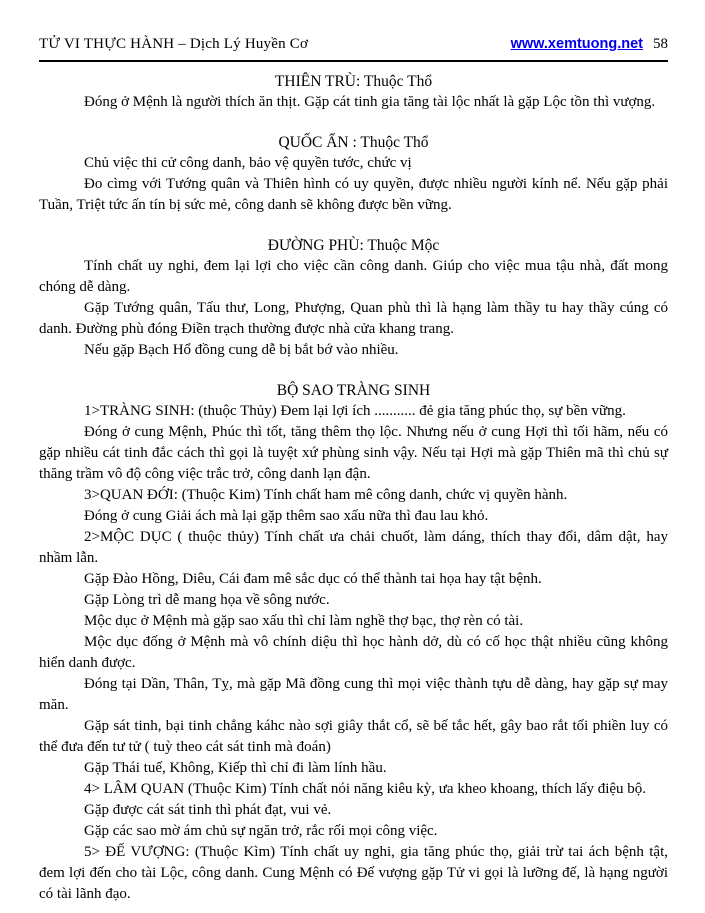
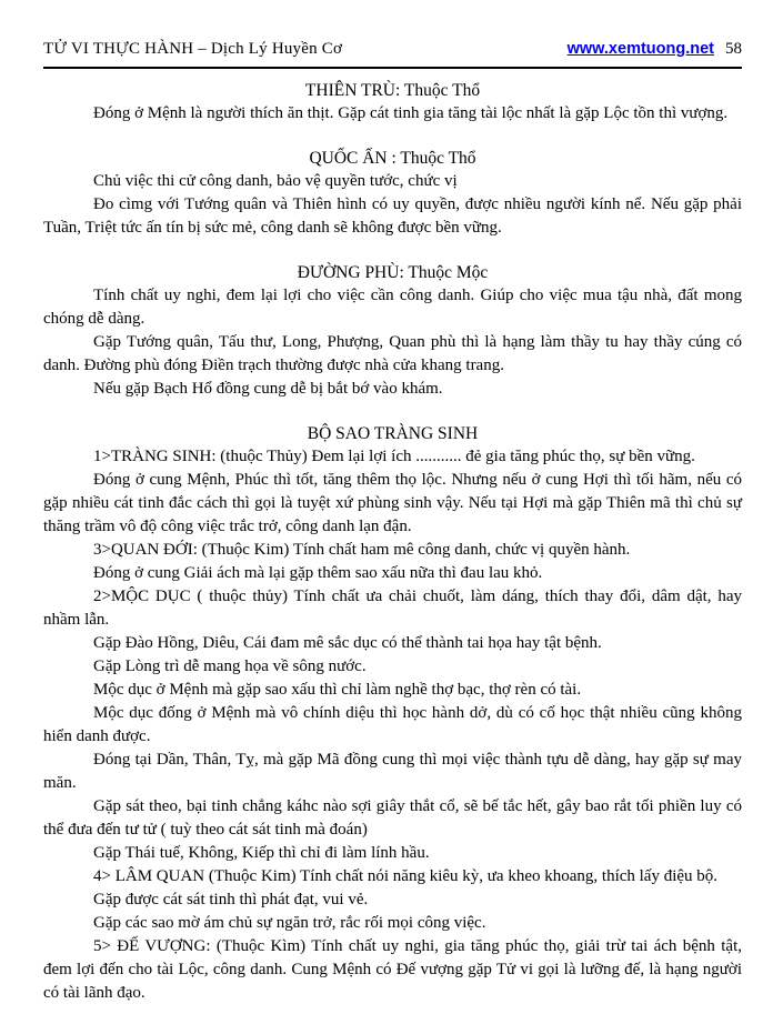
  TỬ VI THỰC HÀNH – Dịch Lý Huyền Cơ
  www.xemtuong.net
  58
  THIÊN TRÙ: Thuộc Thổ
  Đóng ở Mệnh là người thích ăn thịt. Gặp cát tinh gia tăng tài lộc nhất là gặp Lộc tồn thì vượng.
  QUỐC ẤN : Thuộc Thổ
  Chủ việc thi cử công danh, bảo vệ quyền tước, chức vị
  Đo cìmg với Tướng quân và Thiên hình có uy quyền, được nhiều người kính nể. Nếu gặp phải Tuần, Triệt tức ấn tín bị sức mẻ, công danh sẽ không được bền vững.
  ĐƯỜNG PHÙ: Thuộc Mộc
  Tính chất uy nghi, đem lại lợi cho việc cần công danh. Giúp cho việc mua tậu nhà, đất mong chóng dễ dàng.
  Gặp Tướng quân, Tấu thư, Long, Phượng, Quan phù thì là hạng làm thầy tu hay thầy cúng có danh. Đường phù đóng Điền trạch thường được nhà cửa khang trang.
- Nếu gặp Bạch Hổ đồng cung dễ bị bắt bớ vào nhiều.
+ Nếu gặp Bạch Hổ đồng cung dễ bị bắt bớ vào khám.
  BỘ SAO TRÀNG SINH
  1>TRÀNG SINH: (thuộc Thủy) Đem lại lợi ích ........... đẻ gia tăng phúc thọ, sự bền vững.
  Đóng ở cung Mệnh, Phúc thì tốt, tăng thêm thọ lộc. Nhưng nếu ở cung Hợi thì tối hãm, nếu có gặp nhiều cát tinh đắc cách thì gọi là tuyệt xứ phùng sinh vậy. Nếu tại Hợi mà gặp Thiên mã thì chủ sự thăng trầm vô độ công việc trắc trở, công danh lạn đận.
  3>QUAN ĐỚI: (Thuộc Kim) Tính chất ham mê công danh, chức vị quyền hành.
  Đóng ở cung Giải ách mà lại gặp thêm sao xấu nữa thì đau lau khỏ.
  2>MỘC DỤC ( thuộc thủy) Tính chất ưa chải chuốt, làm dáng, thích thay đổi, dâm dật, hay nhầm lẫn.
  Gặp Đào Hồng, Diêu, Cái đam mê sắc dục có thể thành tai họa hay tật bệnh.
  Gặp Lòng trì dễ mang họa về sông nước.
  Mộc dục ở Mệnh mà gặp sao xấu thì chỉ làm nghề thợ bạc, thợ rèn có tài.
  Mộc dục đống ở Mệnh mà vô chính diệu thì học hành dở, dù có cố học thật nhiều cũng không hiển danh được.
  Đóng tại Dần, Thân, Tỵ, mà gặp Mã đồng cung thì mọi việc thành tựu dễ dàng, hay gặp sự may măn.
- Gặp sát tinh, bại tinh chẳng káhc nào sợi giây thắt cổ, sẽ bế tắc hết, gây bao rắt tối phiền luy có thể đưa đến tư tử ( tuỳ theo cát sát tinh mà đoán)
+ Gặp sát theo, bại tinh chẳng káhc nào sợi giây thắt cổ, sẽ bế tắc hết, gây bao rắt tối phiền luy có thể đưa đến tư tử ( tuỳ theo cát sát tinh mà đoán)
  Gặp Thái tuế, Không, Kiếp thì chỉ đi làm lính hầu.
  4> LÂM QUAN (Thuộc Kim) Tính chất nói năng kiêu kỳ, ưa kheo khoang, thích lấy điệu bộ.
  Gặp được cát sát tinh thì phát đạt, vui vẻ.
  Gặp các sao mờ ám chủ sự ngăn trở, rắc rối mọi công việc.
  5> ĐẾ VƯỢNG: (Thuộc Kìm) Tính chất uy nghi, gia tăng phúc thọ, giải trừ tai ách bệnh tật, đem lợi đến cho tài Lộc, công danh. Cung Mệnh có Đế vượng gặp Tử vi gọi là lưỡng đế, là hạng người có tài lãnh đạo.
